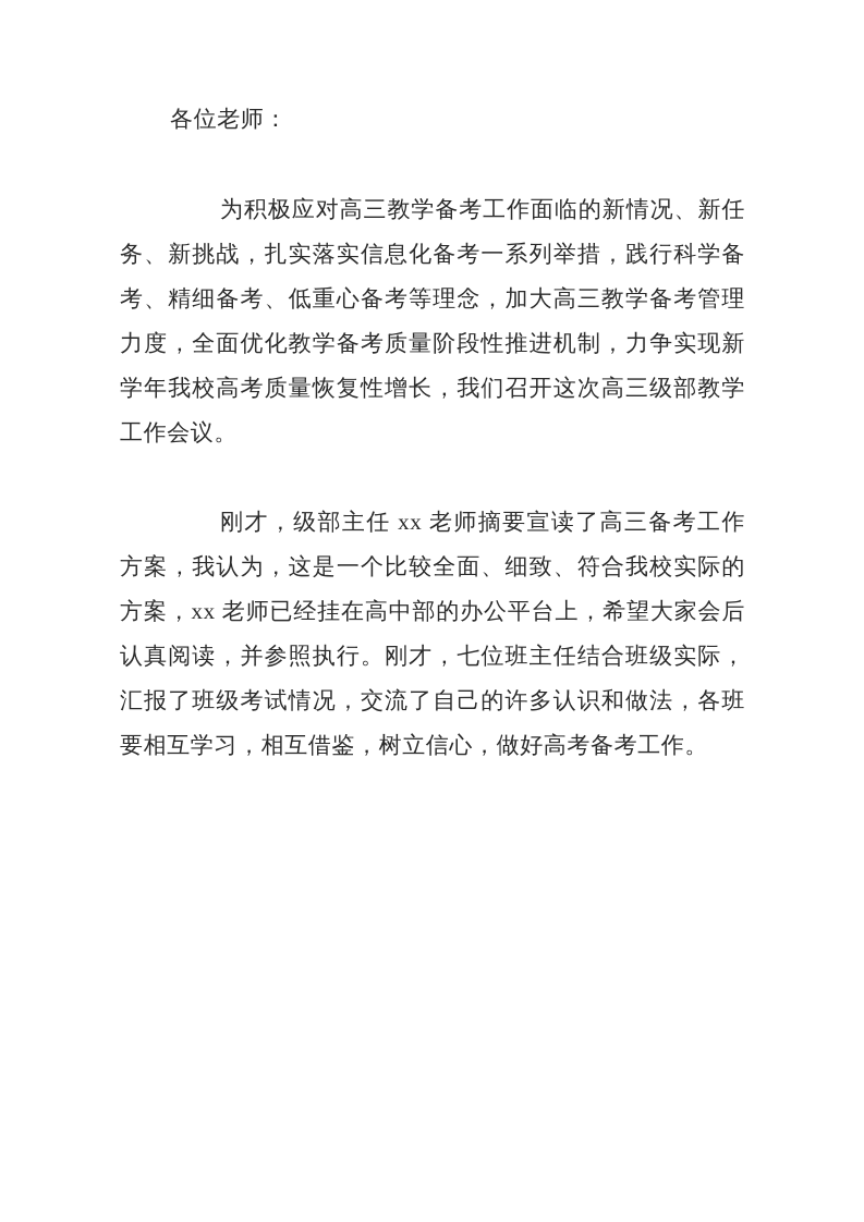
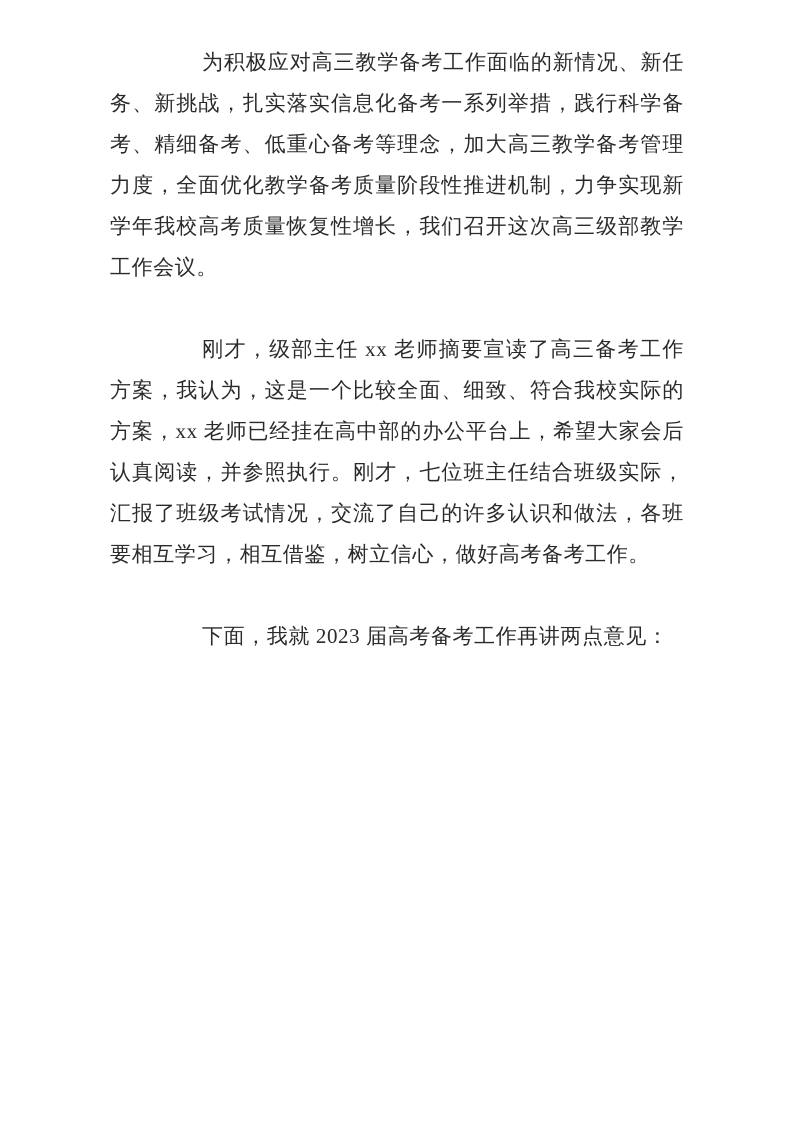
- 各位老师：
  为积极应对高三教学备考工作面临的新情况、新任务、新挑战，扎实落实信息化备考一系列举措，践行科学备考、精细备考、低重心备考等理念，加大高三教学备考管理力度，全面优化教学备考质量阶段性推进机制，力争实现新学年我校高考质量恢复性增长，我们召开这次高三级部教学工作会议。
  刚才，级部主任 xx 老师摘要宣读了高三备考工作方案，我认为，这是一个比较全面、细致、符合我校实际的方案，xx 老师已经挂在高中部的办公平台上，希望大家会后认真阅读，并参照执行。刚才，七位班主任结合班级实际，汇报了班级考试情况，交流了自己的许多认识和做法，各班要相互学习，相互借鉴，树立信心，做好高考备考工作。
+ 下面，我就 2023 届高考备考工作再讲两点意见：
